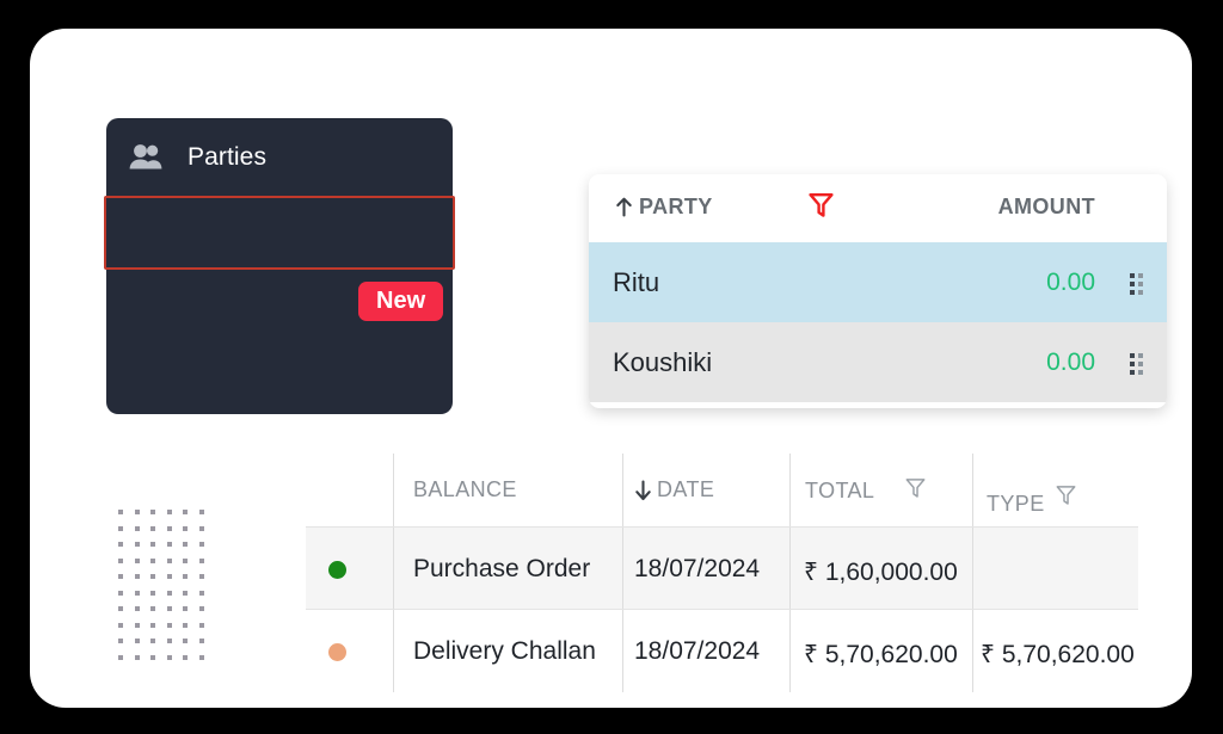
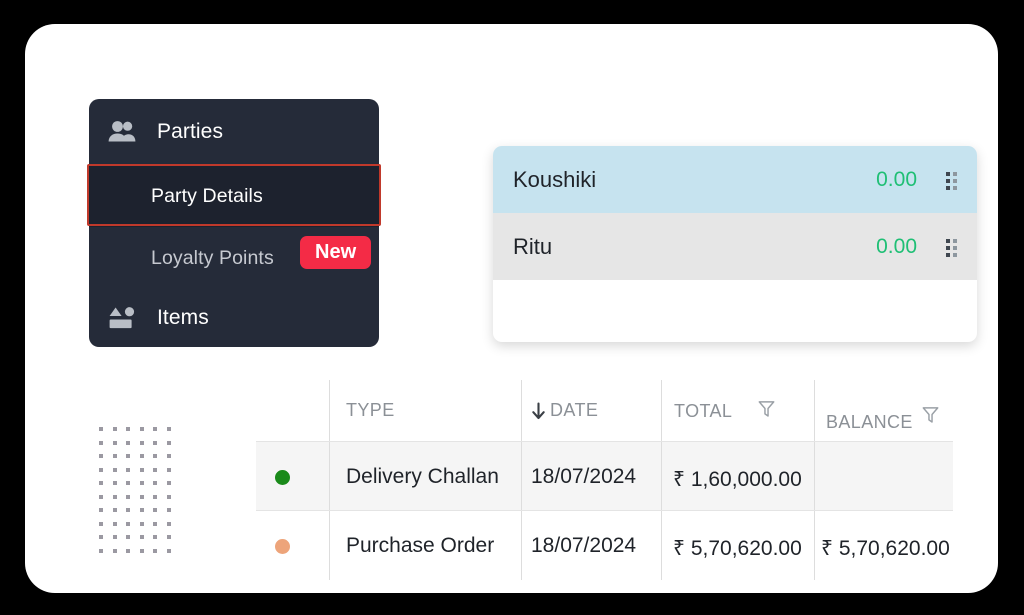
  Parties
+ Party Details
+ Loyalty Points
+ Items
  New
- PARTY
- AMOUNT
- Ritu
+ Koushiki
  0.00
- Koushiki
+ Ritu
  0.00
- BALANCE
+ TYPE
  DATE
  TOTAL
- TYPE
+ BALANCE
- Purchase Order
+ Delivery Challan
  18/07/2024
  ₹ 1,60,000.00
- Delivery Challan
+ Purchase Order
  18/07/2024
  ₹ 5,70,620.00
  ₹ 5,70,620.00
